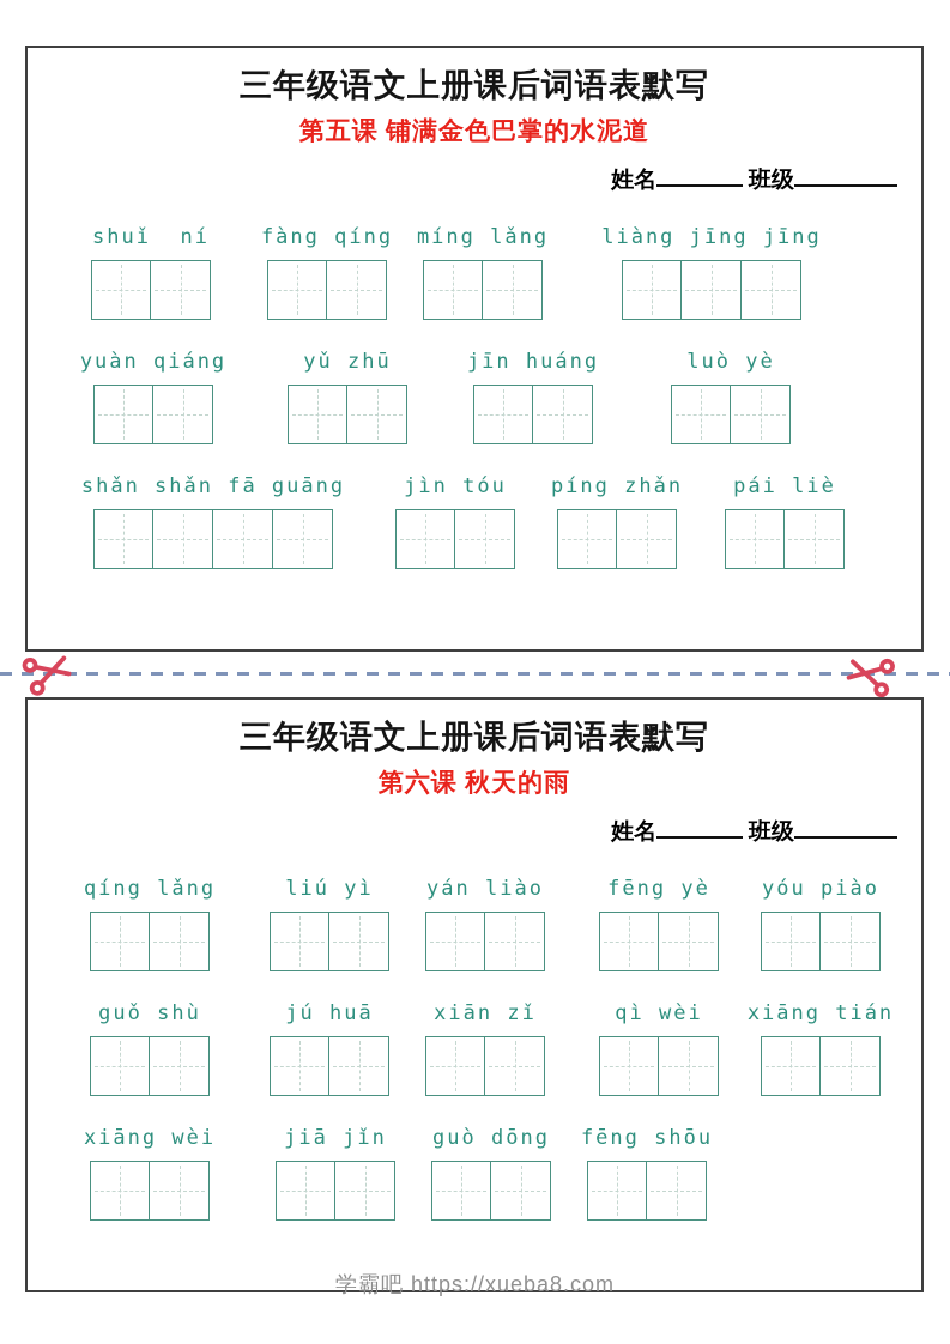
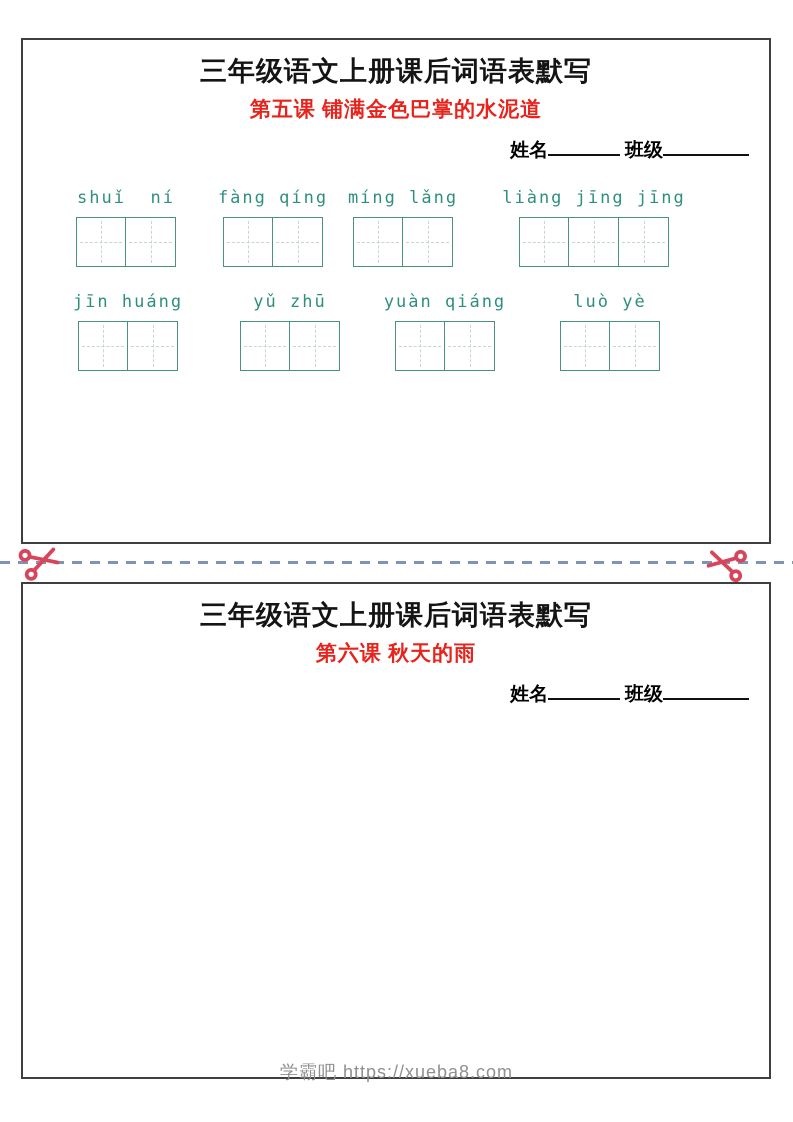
  三年级语文上册课后词语表默写
  第五课 铺满金色巴掌的水泥道
  姓名 班级
  shuǐ ní
  fàng qíng
  míng lǎng
  liàng jīng jīng
- yuàn qiáng
+ jīn huáng
  yǔ zhū
- jīn huáng
+ yuàn qiáng
  luò yè
- shǎn shǎn fā guāng
- jìn tóu
- píng zhǎn
- pái liè
  三年级语文上册课后词语表默写
  第六课 秋天的雨
  姓名 班级
- qíng lǎng
- liú yì
- yán liào
- fēng yè
- yóu piào
- guǒ shù
- jú huā
- xiān zǐ
- qì wèi
- xiāng tián
- xiāng wèi
- jiā jǐn
- guò dōng
- fēng shōu
  学霸吧 https://xueba8.com
